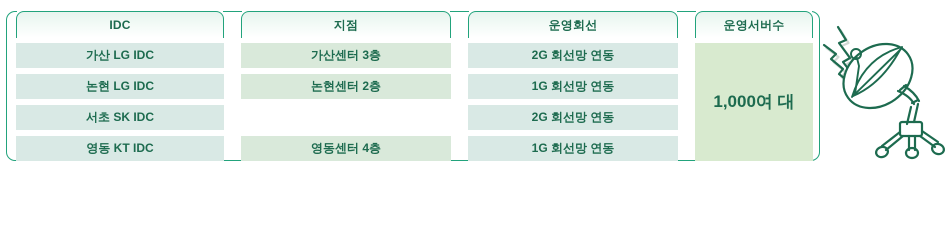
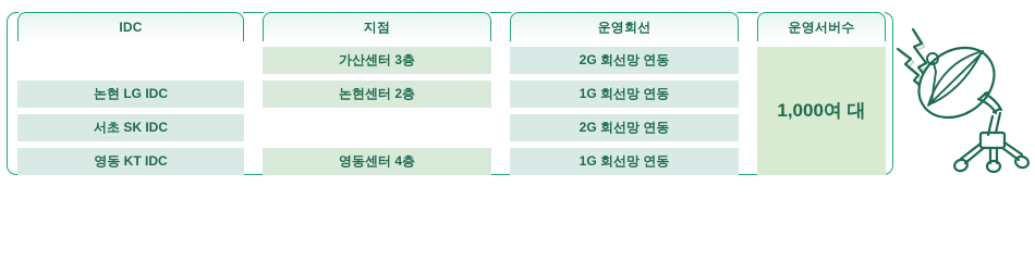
  IDC
  지점
  운영회선
  운영서버수
- 가산 LG IDC
  논현 LG IDC
  서초 SK IDC
  영동 KT IDC
  가산센터 3층
  논현센터 2층
  영동센터 4층
  2G 회선망 연동
  1G 회선망 연동
  2G 회선망 연동
  1G 회선망 연동
  1,000여 대
